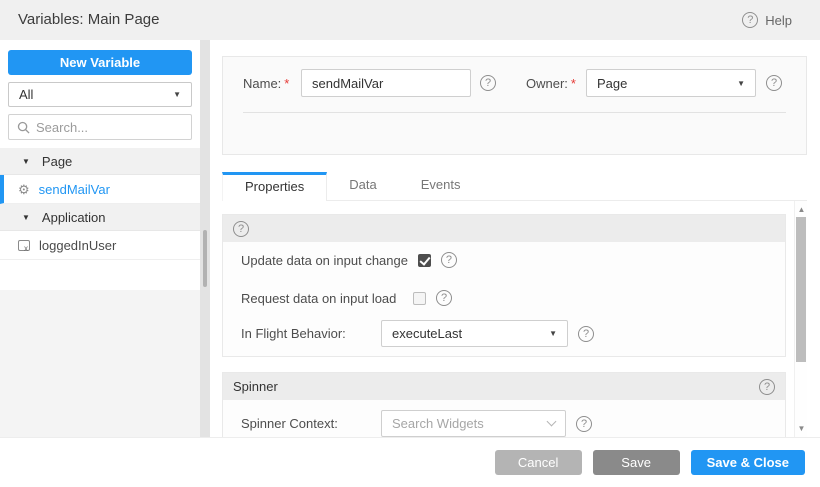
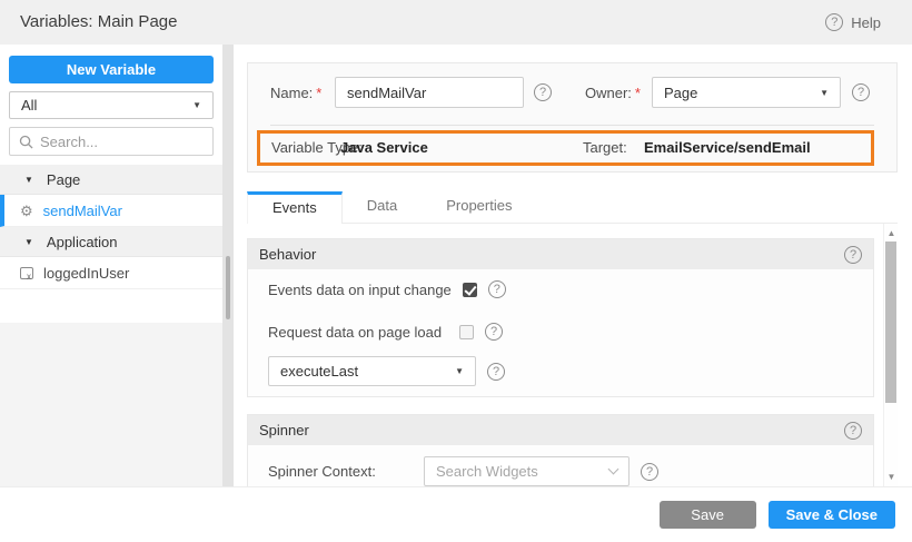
  Variables: Main Page
  ?
  Help
  New Variable
  All
  ▼
  Search...
  ▼
  Page
  ⚙
  sendMailVar
  ▼
  Application
  loggedInUser
  Name: *
  sendMailVar
  ?
  Owner: *
  Page
  ▼
  ?
+ Variable Type:
+ Java Service
+ Target:
+ EmailService/sendEmail
- Properties
+ Events
  Data
- Events
+ Properties
+ Behavior
  ?
- Update data on input change
+ Events data on input change
  ?
- Request data on input load
+ Request data on page load
  ?
- In Flight Behavior:
  executeLast
  ▼
  ?
  Spinner
  ?
  Spinner Context:
  Search Widgets
  ?
  ▲
  ▼
- Cancel
  Save
  Save & Close
